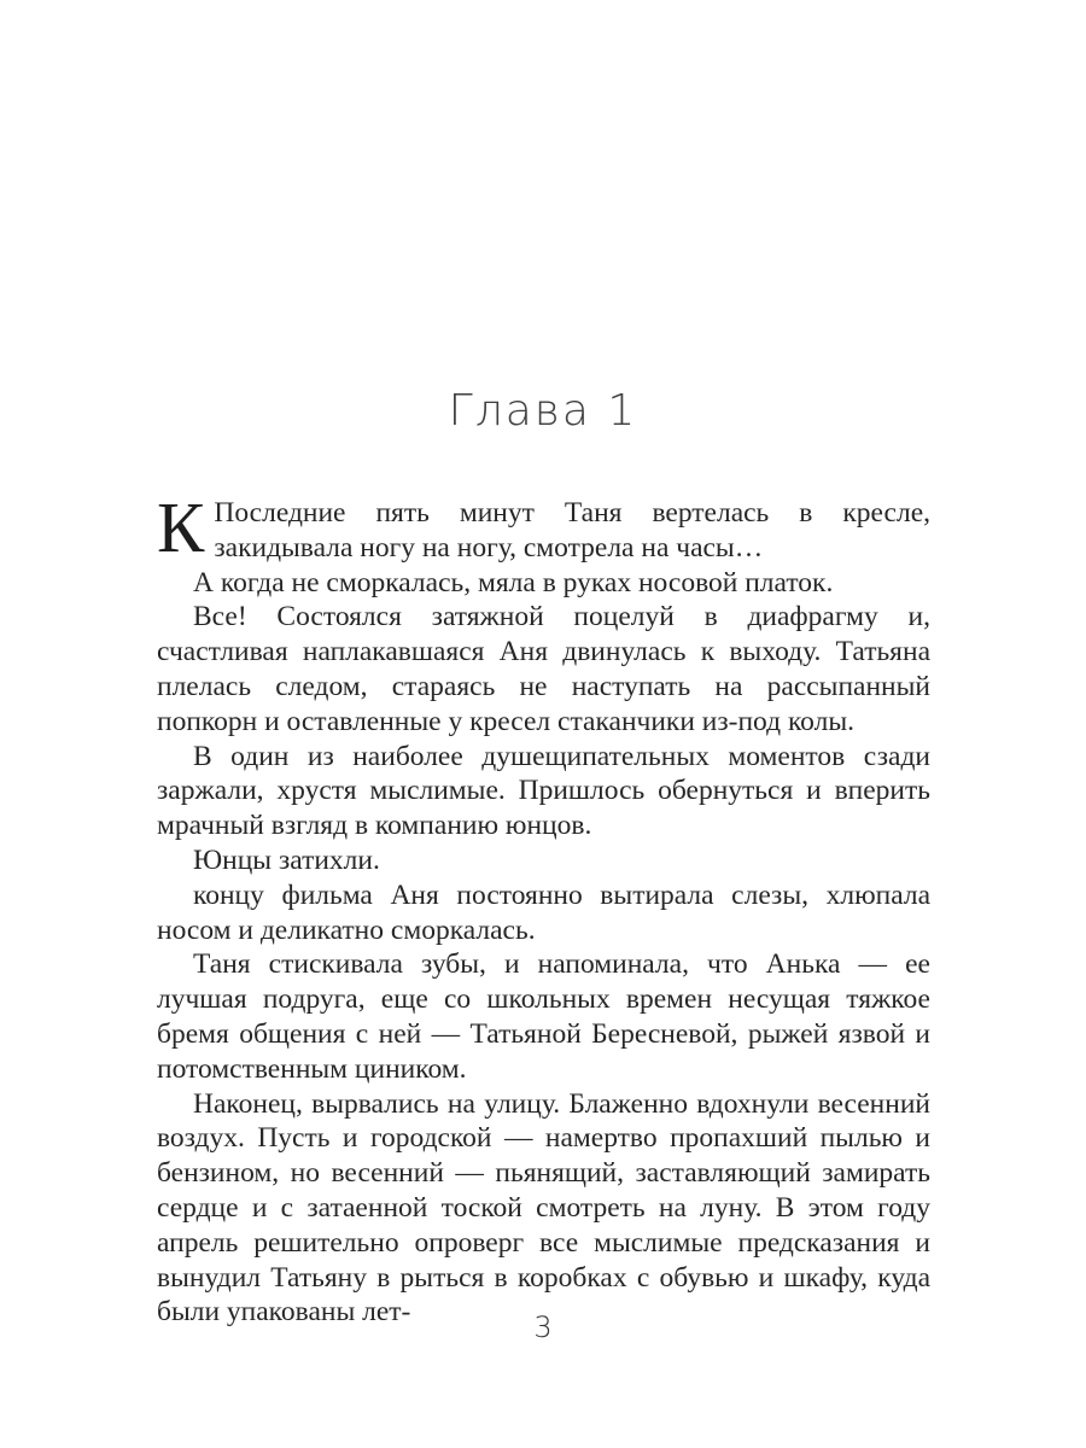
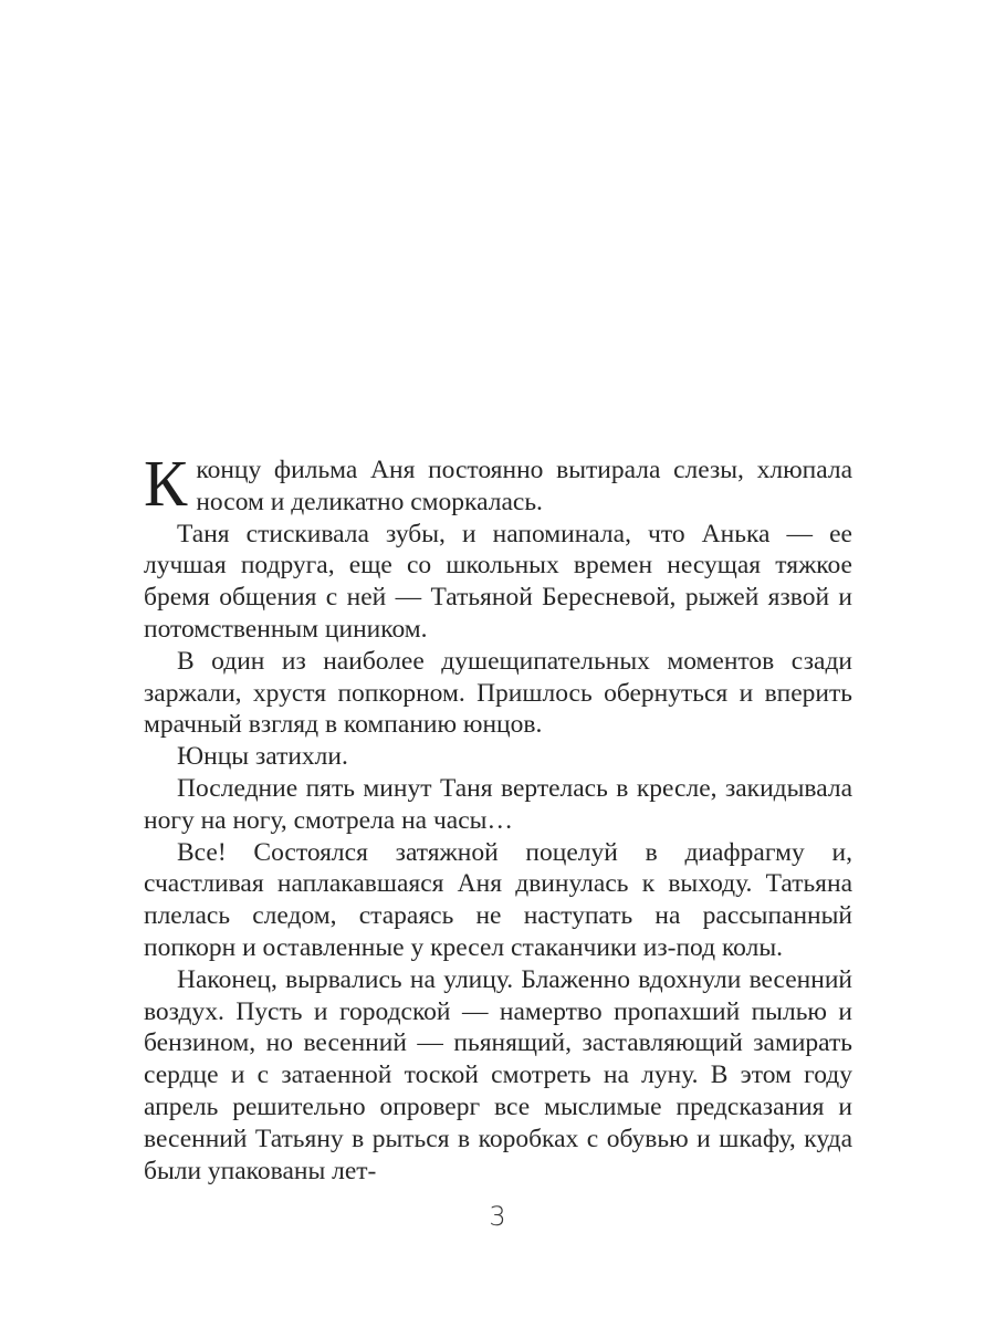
- Глава 1
  К
- Последние пять минут Таня вертелась в кресле, закидывала ногу на ногу, смотрела на часы…
+ концу фильма Аня постоянно вытирала слезы, хлюпала носом и деликатно сморкалась.
- А когда не сморкалась, мяла в руках носовой платок.
- Все! Состоялся затяжной поцелуй в диафрагму и, счастливая наплакавшаяся Аня двинулась к выходу. Татьяна плелась следом, стараясь не наступать на рассыпанный попкорн и оставленные у кресел стаканчики из-под колы.
+ Таня стискивала зубы, и напоминала, что Анька — ее лучшая подруга, еще со школьных времен несущая тяжкое бремя общения с ней — Татьяной Бересневой, рыжей язвой и потомственным циником.
- В один из наиболее душещипательных моментов сзади заржали, хрустя мыслимые. Пришлось обернуться и вперить мрачный взгляд в компанию юнцов.
+ В один из наиболее душещипательных моментов сзади заржали, хрустя попкорном. Пришлось обернуться и вперить мрачный взгляд в компанию юнцов.
  Юнцы затихли.
- концу фильма Аня постоянно вытирала слезы, хлюпала носом и деликатно сморкалась.
+ Последние пять минут Таня вертелась в кресле, закидывала ногу на ногу, смотрела на часы…
- Таня стискивала зубы, и напоминала, что Анька — ее лучшая подруга, еще со школьных времен несущая тяжкое бремя общения с ней — Татьяной Бересневой, рыжей язвой и потомственным циником.
+ Все! Состоялся затяжной поцелуй в диафрагму и, счастливая наплакавшаяся Аня двинулась к выходу. Татьяна плелась следом, стараясь не наступать на рассыпанный попкорн и оставленные у кресел стаканчики из-под колы.
- Наконец, вырвались на улицу. Блаженно вдохнули весенний воздух. Пусть и городской — намертво пропахший пылью и бензином, но весенний — пьянящий, заставляющий замирать сердце и с затаенной тоской смотреть на луну. В этом году апрель решительно опроверг все мыслимые предсказания и вынудил Татьяну в рыться в коробках с обувью и шкафу, куда были упакованы лет-
+ Наконец, вырвались на улицу. Блаженно вдохнули весенний воздух. Пусть и городской — намертво пропахший пылью и бензином, но весенний — пьянящий, заставляющий замирать сердце и с затаенной тоской смотреть на луну. В этом году апрель решительно опроверг все мыслимые предсказания и весенний Татьяну в рыться в коробках с обувью и шкафу, куда были упакованы лет-
  3
